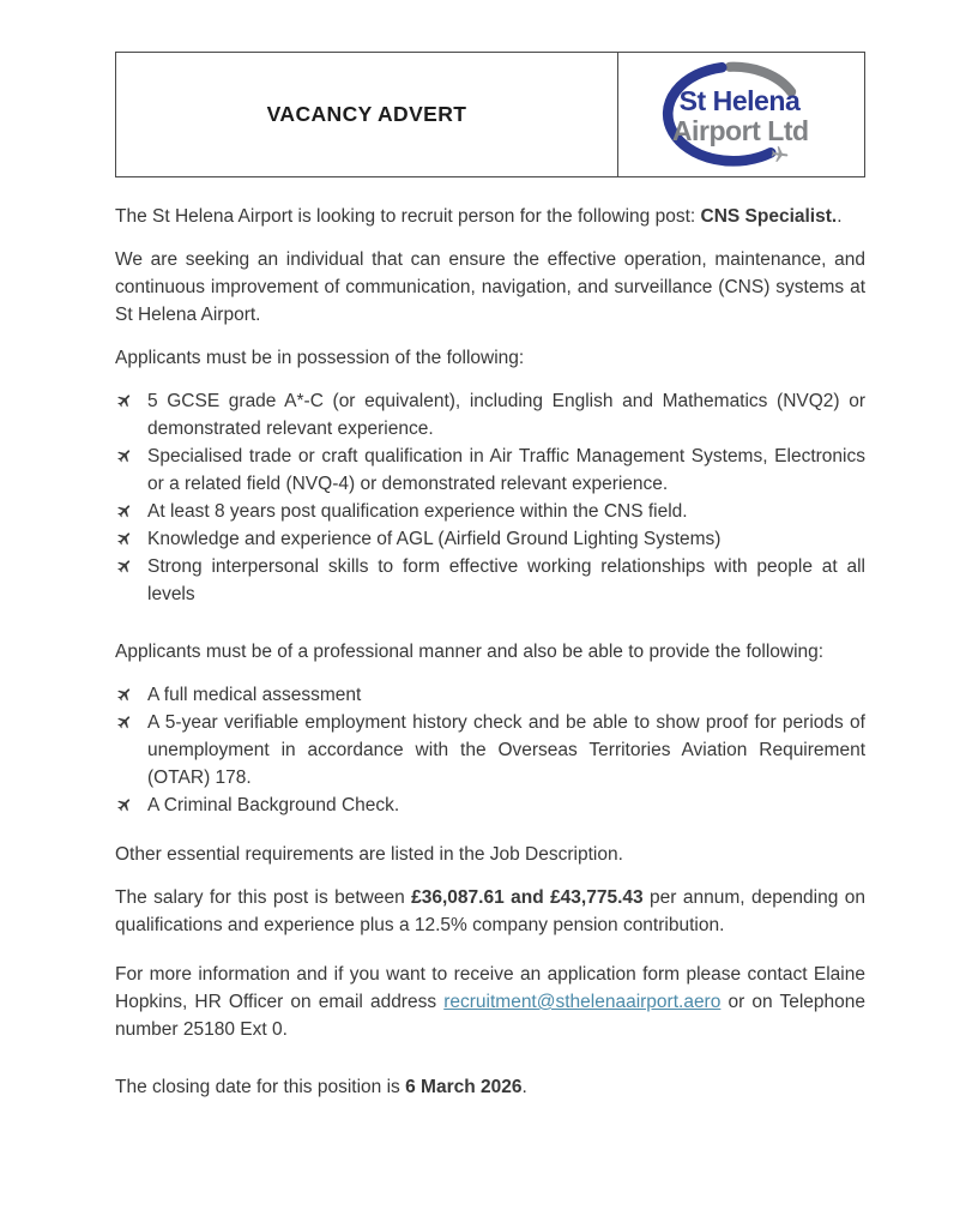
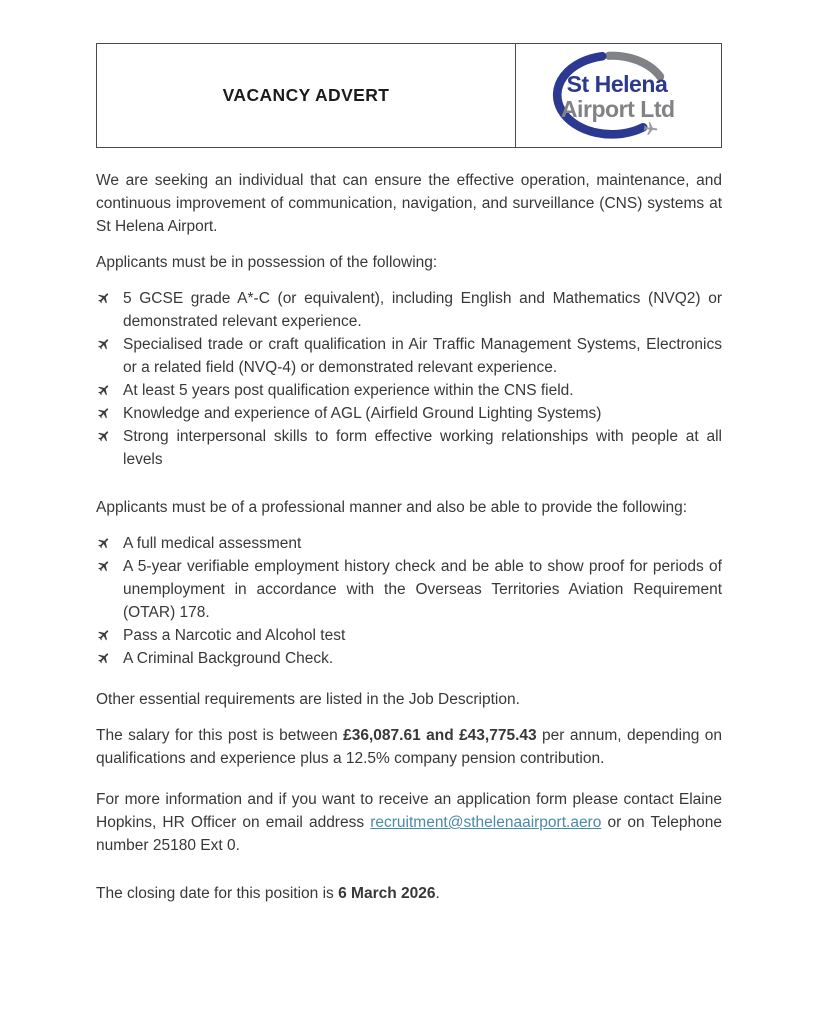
  VACANCY ADVERT
  St Helena
  Airport Ltd
- The St Helena Airport is looking to recruit person for the following post: CNS Specialist..
  We are seeking an individual that can ensure the effective operation, maintenance, and continuous improvement of communication, navigation, and surveillance (CNS) systems at St Helena Airport.
  Applicants must be in possession of the following:
  5 GCSE grade A*-C (or equivalent), including English and Mathematics (NVQ2) or demonstrated relevant experience.
  Specialised trade or craft qualification in Air Traffic Management Systems, Electronics or a related field (NVQ-4) or demonstrated relevant experience.
- At least 8 years post qualification experience within the CNS field.
+ At least 5 years post qualification experience within the CNS field.
  Knowledge and experience of AGL (Airfield Ground Lighting Systems)
  Strong interpersonal skills to form effective working relationships with people at all levels
  Applicants must be of a professional manner and also be able to provide the following:
  A full medical assessment
  A 5-year verifiable employment history check and be able to show proof for periods of unemployment in accordance with the Overseas Territories Aviation Requirement (OTAR) 178.
+ Pass a Narcotic and Alcohol test
  A Criminal Background Check.
  Other essential requirements are listed in the Job Description.
  The salary for this post is between £36,087.61 and £43,775.43 per annum, depending on qualifications and experience plus a 12.5% company pension contribution.
  For more information and if you want to receive an application form please contact Elaine Hopkins, HR Officer on email address recruitment@sthelenaairport.aero or on Telephone number 25180 Ext 0.
  The closing date for this position is 6 March 2026.
